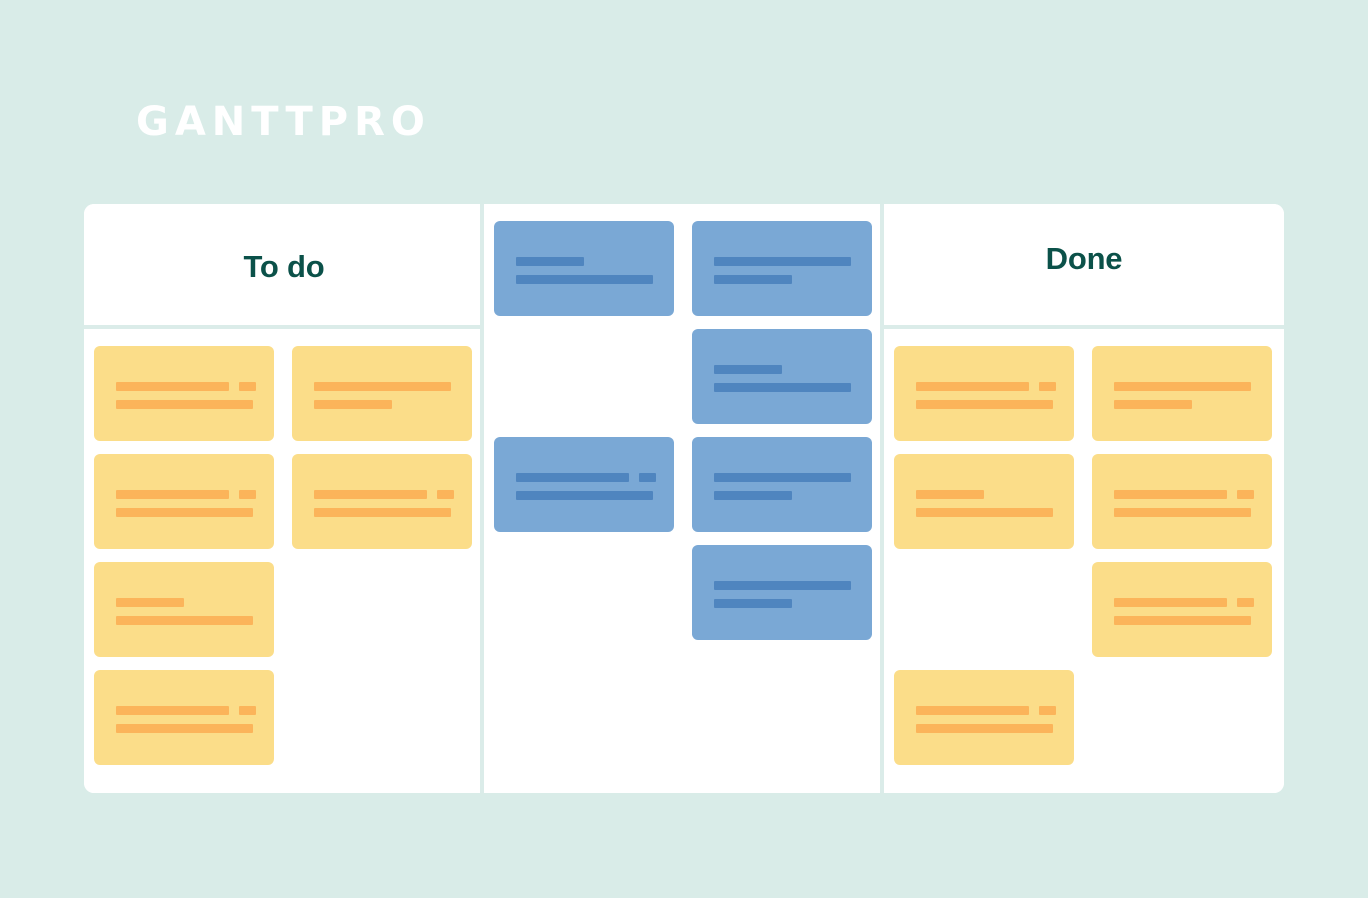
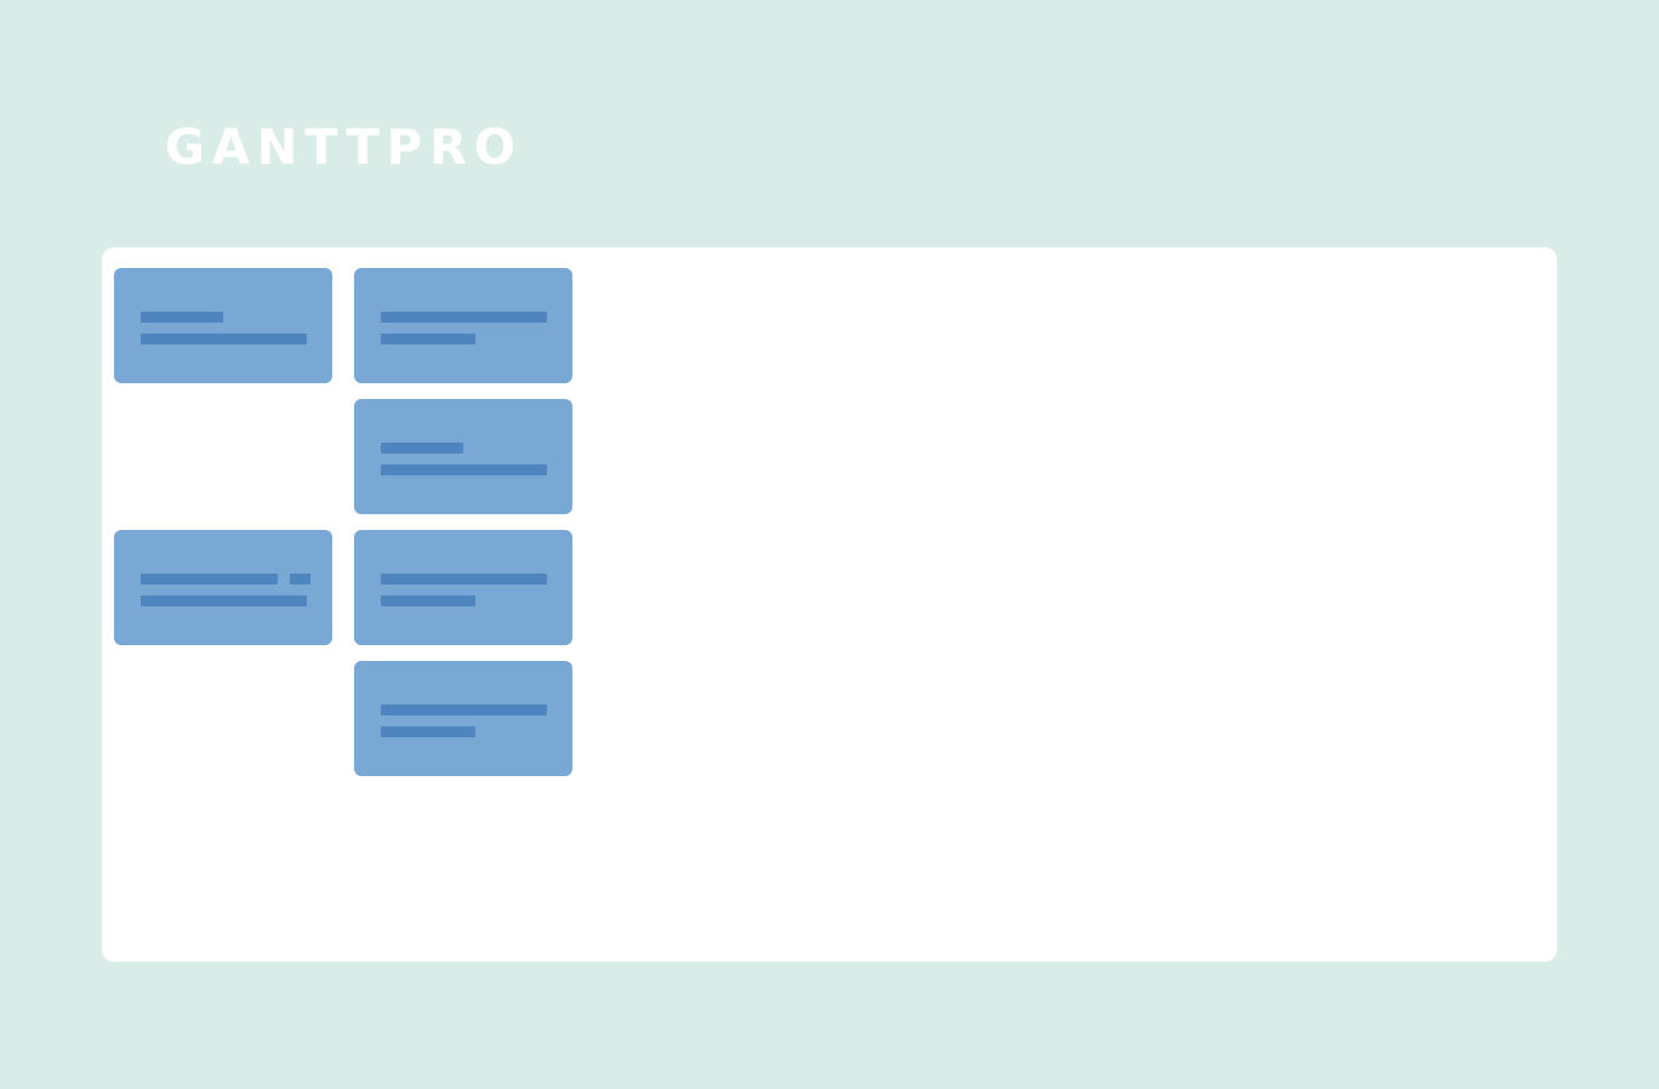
  GANTTPRO
- To do
- Done
